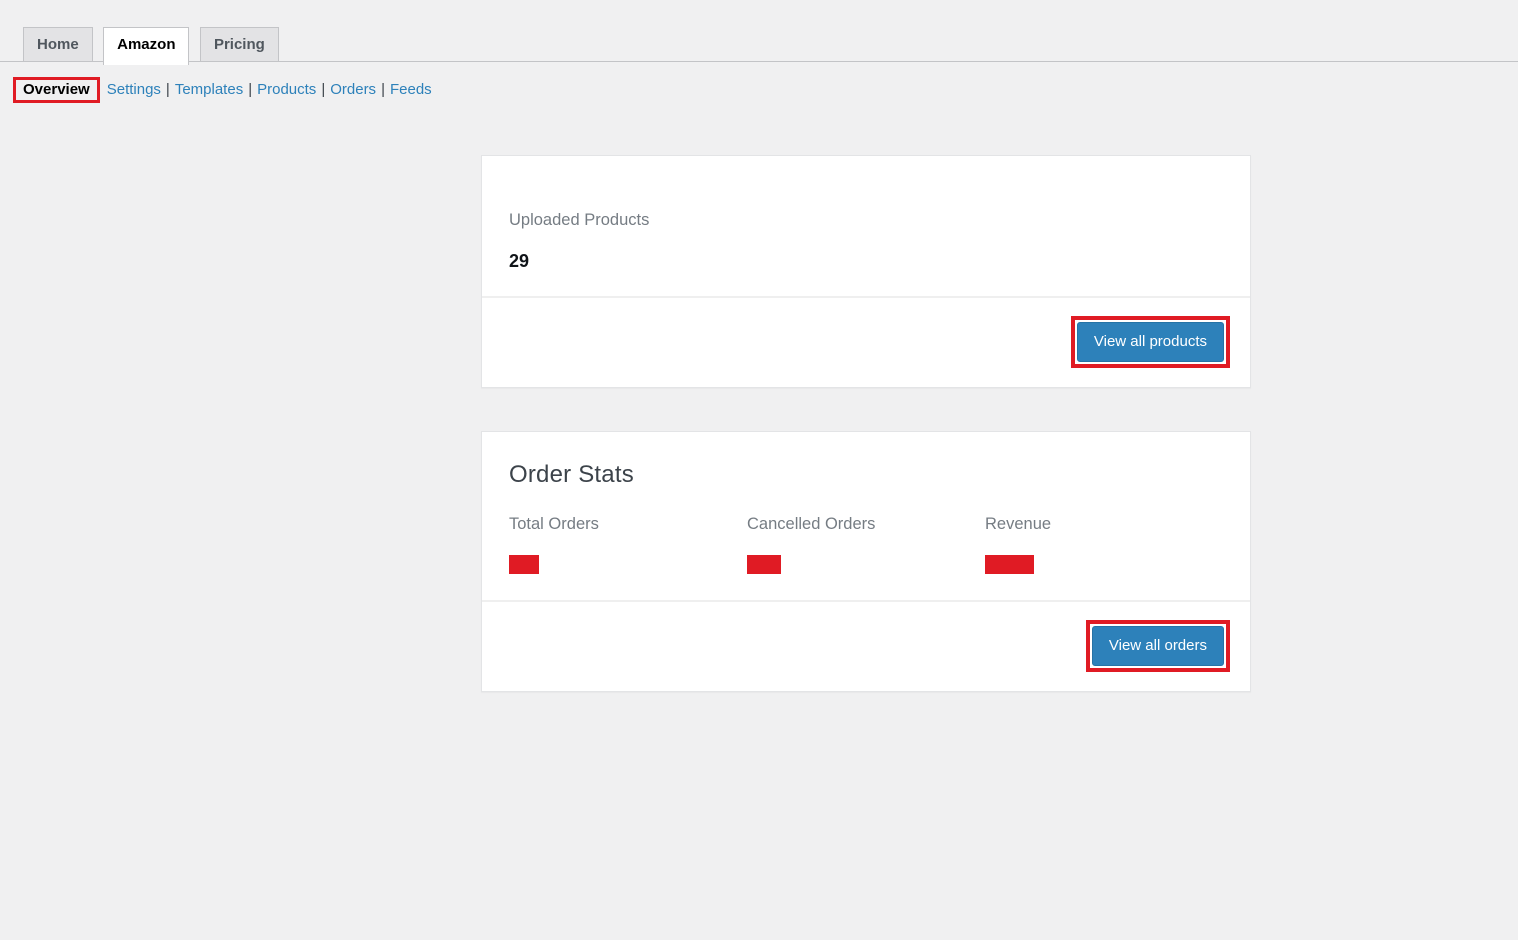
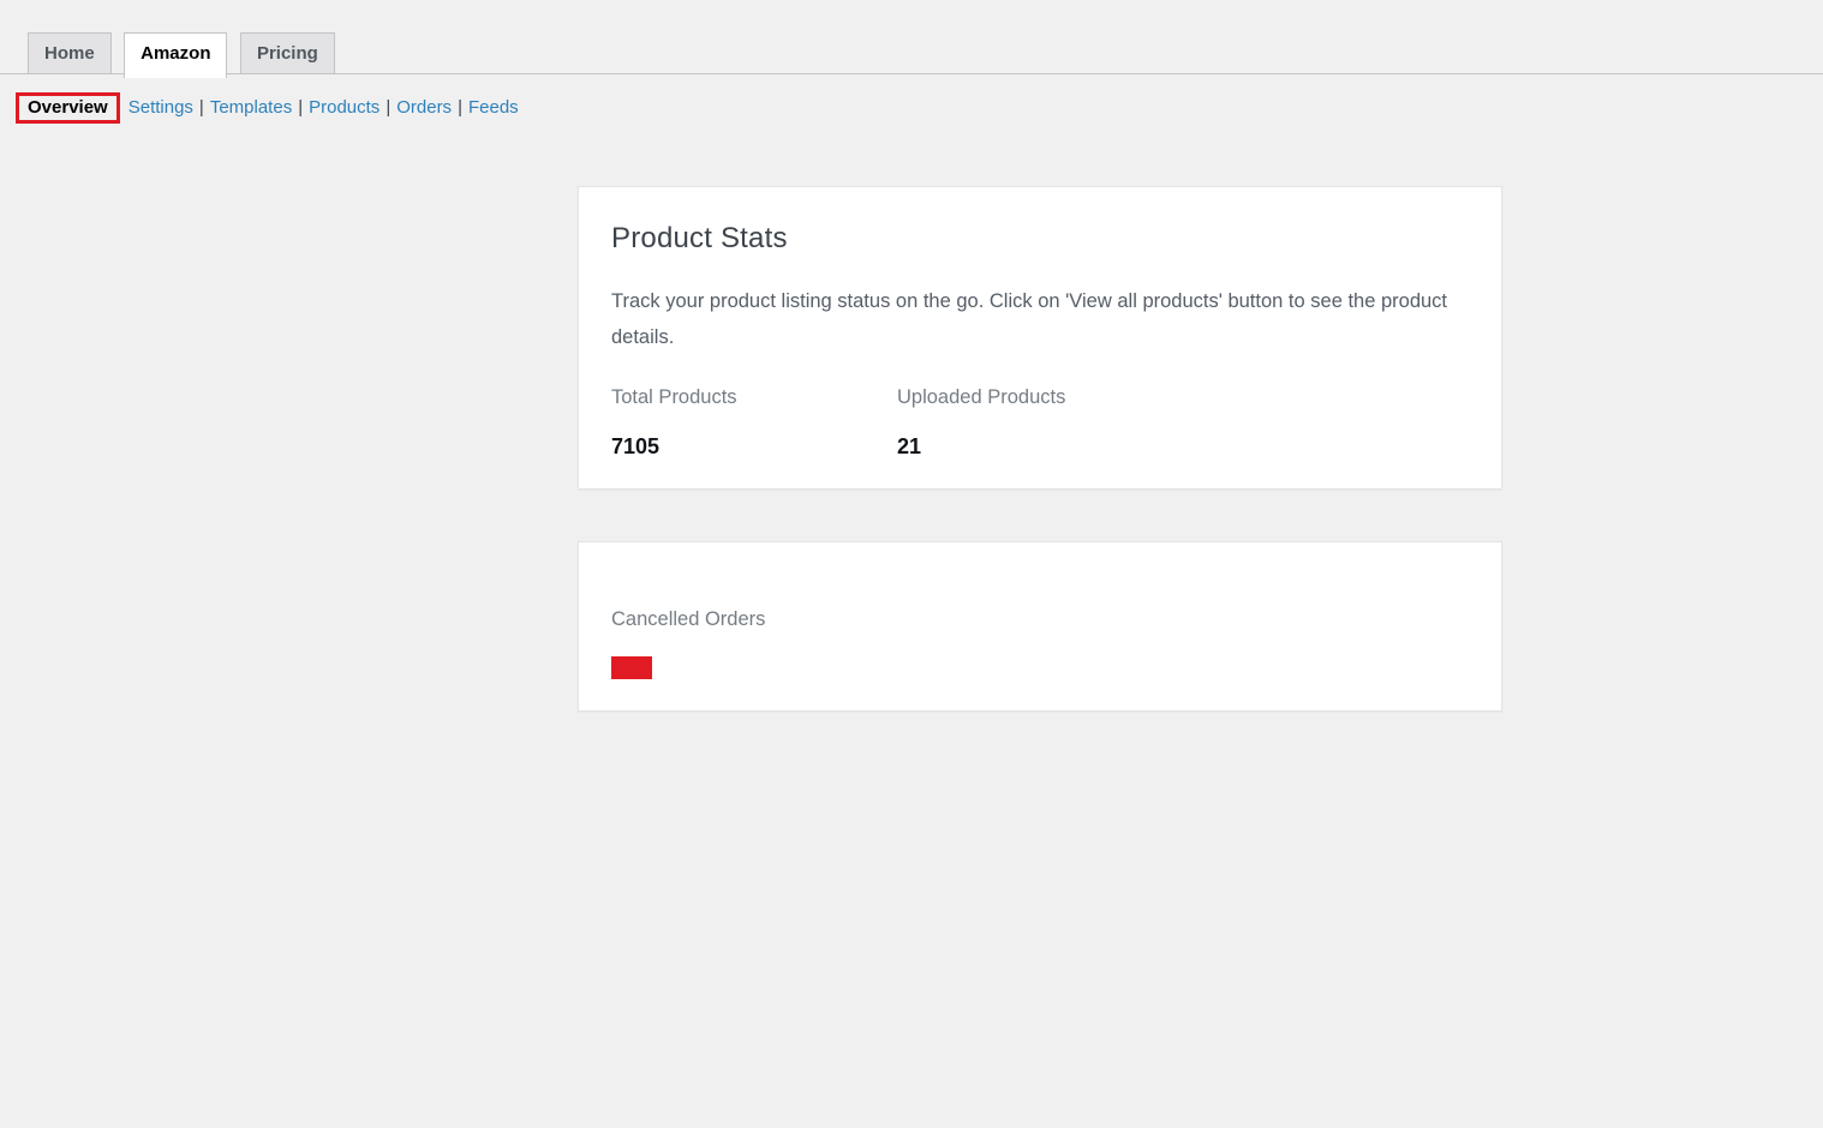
  Home Amazon Pricing
  Overview Settings | Templates | Products | Orders | Feeds
+ Product Stats
+ Track your product listing status on the go. Click on 'View all products' button to see the product details.
+ Total Products
+ 7105
  Uploaded Products
- 29
+ 21
- View all products
- Order Stats
- Total Orders
  Cancelled Orders
- Revenue
- View all orders
